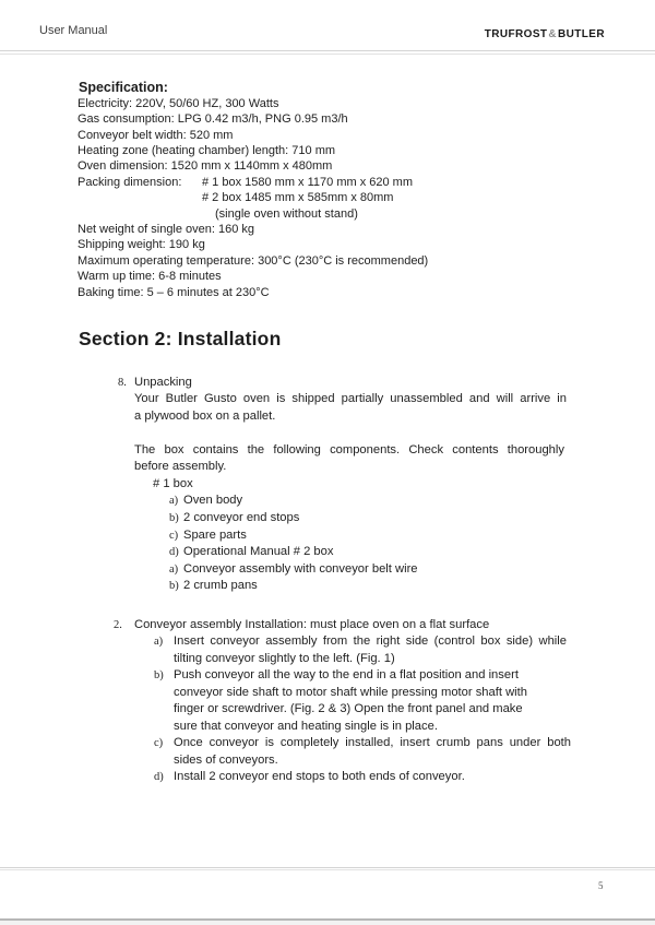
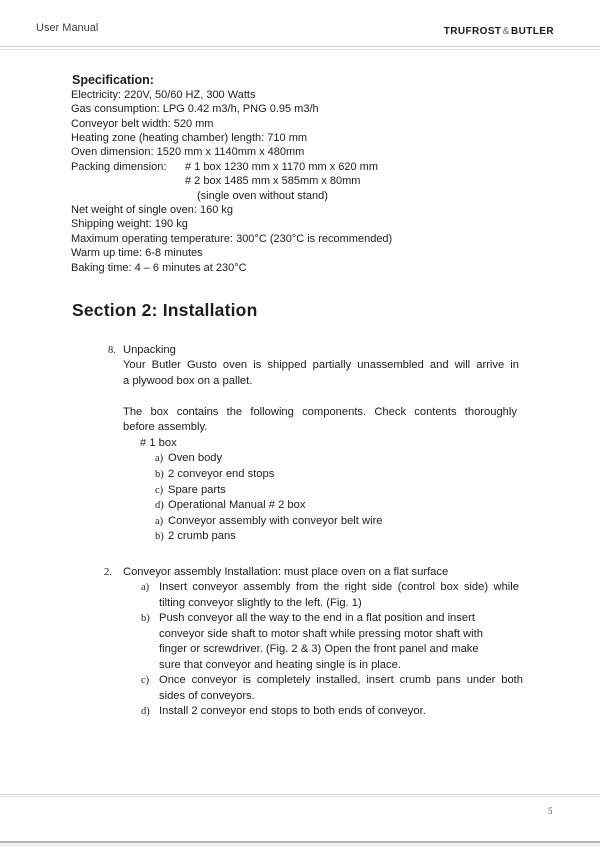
  User Manual
  TRUFROST&BUTLER
  Specification:
  Electricity: 220V, 50/60 HZ, 300 Watts
  Gas consumption: LPG 0.42 m3/h, PNG 0.95 m3/h
  Conveyor belt width: 520 mm
  Heating zone (heating chamber) length: 710 mm
  Oven dimension: 1520 mm x 1140mm x 480mm
  Packing dimension:
- # 1 box 1580 mm x 1170 mm x 620 mm
+ # 1 box 1230 mm x 1170 mm x 620 mm
  # 2 box 1485 mm x 585mm x 80mm
  (single oven without stand)
  Net weight of single oven: 160 kg
  Shipping weight: 190 kg
  Maximum operating temperature: 300°C (230°C is recommended)
  Warm up time: 6-8 minutes
- Baking time: 5 – 6 minutes at 230°C
+ Baking time: 4 – 6 minutes at 230°C
  Section 2: Installation
  8.
  Unpacking
  Your Butler Gusto oven is shipped partially unassembled and will arrive in
  a plywood box on a pallet.
  The box contains the following components. Check contents thoroughly
  before assembly.
  # 1 box
  a)
  Oven body
  b)
  2 conveyor end stops
  c)
  Spare parts
  d)
  Operational Manual # 2 box
  a)
  Conveyor assembly with conveyor belt wire
  b)
  2 crumb pans
  2.
  Conveyor assembly Installation: must place oven on a flat surface
  a)
  Insert conveyor assembly from the right side (control box side) while
  tilting conveyor slightly to the left. (Fig. 1)
  b)
  Push conveyor all the way to the end in a flat position and insert
  conveyor side shaft to motor shaft while pressing motor shaft with
  finger or screwdriver. (Fig. 2 & 3) Open the front panel and make
  sure that conveyor and heating single is in place.
  c)
  Once conveyor is completely installed, insert crumb pans under both
  sides of conveyors.
  d)
  Install 2 conveyor end stops to both ends of conveyor.
  5
